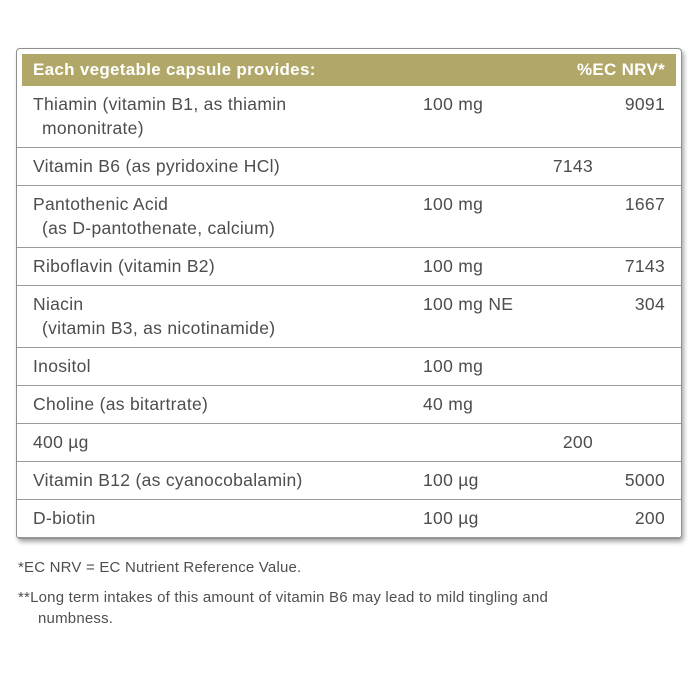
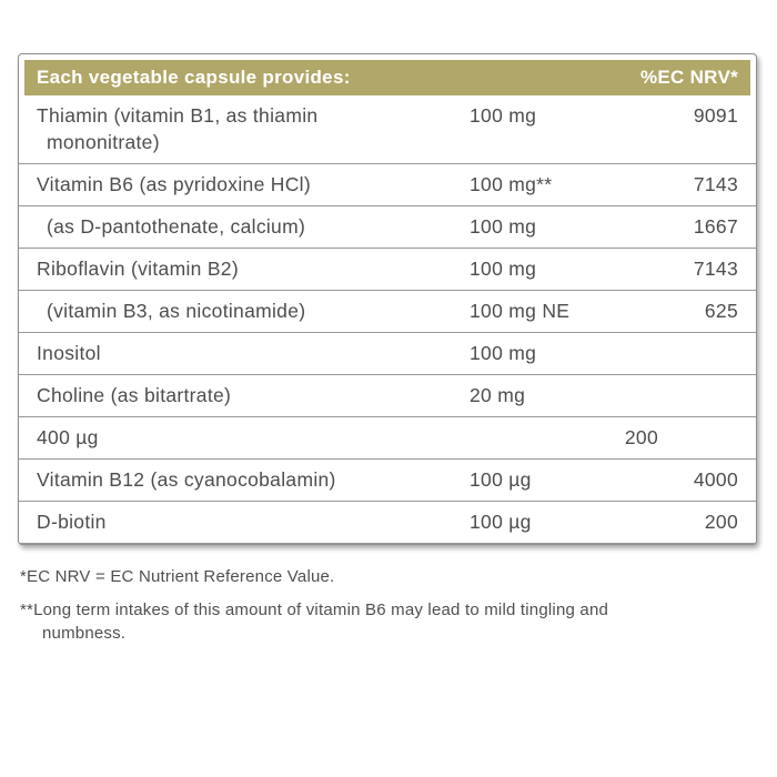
  Each vegetable capsule provides:
  %EC NRV*
  Thiamin (vitamin B1, as thiamin
  mononitrate)
  100 mg
  9091
  Vitamin B6 (as pyridoxine HCl)
+ 100 mg**
  7143
- Pantothenic Acid
  (as D-pantothenate, calcium)
  100 mg
  1667
  Riboflavin (vitamin B2)
  100 mg
  7143
- Niacin
  (vitamin B3, as nicotinamide)
  100 mg NE
- 304
+ 625
  Inositol
  100 mg
  Choline (as bitartrate)
- 40 mg
+ 20 mg
  400 µg
  200
  Vitamin B12 (as cyanocobalamin)
  100 µg
- 5000
+ 4000
  D-biotin
  100 µg
  200
  *EC NRV = EC Nutrient Reference Value.
  **Long term intakes of this amount of vitamin B6 may lead to mild tingling and numbness.
